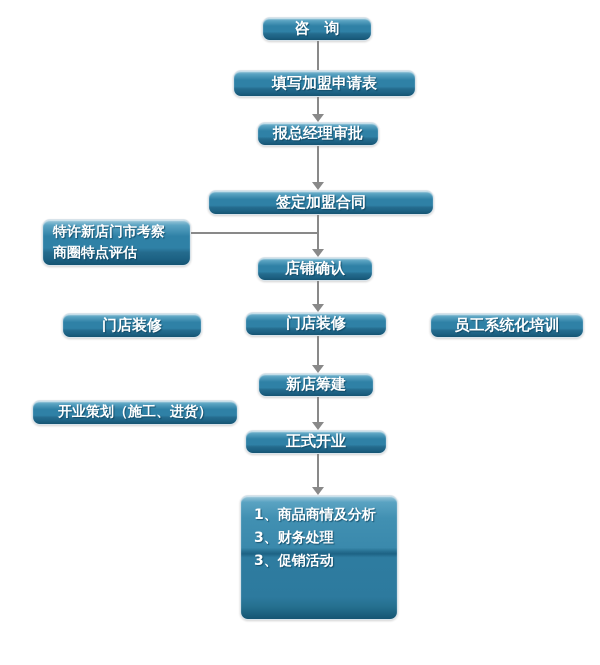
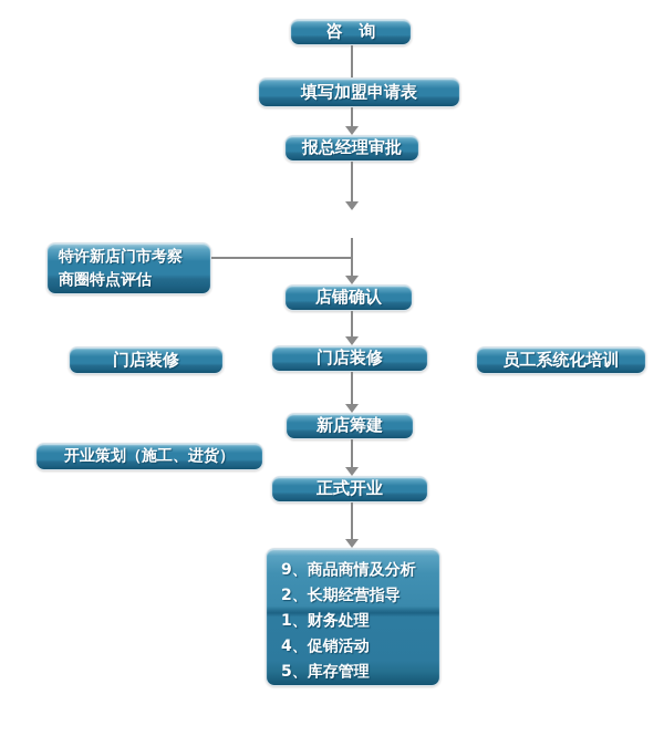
  咨 询
  填写加盟申请表
  报总经理审批
- 签定加盟合同
  特许新店门市考察
  商圈特点评估
  店铺确认
  门店装修
  门店装修
  员工系统化培训
  新店筹建
  开业策划（施工、进货）
  正式开业
- 1、商品商情及分析
+ 9、商品商情及分析
+ 2、长期经营指导
- 3、财务处理
+ 1、财务处理
- 3、促销活动
+ 4、促销活动
+ 5、库存管理
